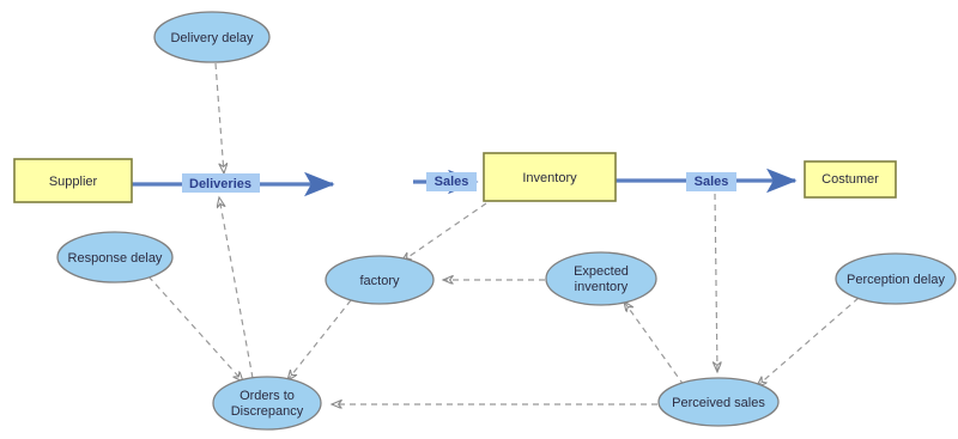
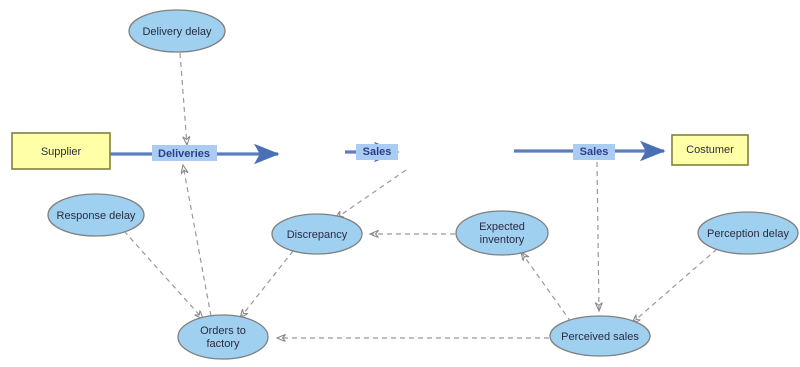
  Supplier
- Inventory
  Costumer
  Delivery delay
  Response delay
- factory
+ Discrepancy
  Expected
  inventory
  Perception delay
  Orders to
- Discrepancy
+ factory
  Perceived sales
  Deliveries
  Sales
  Sales
